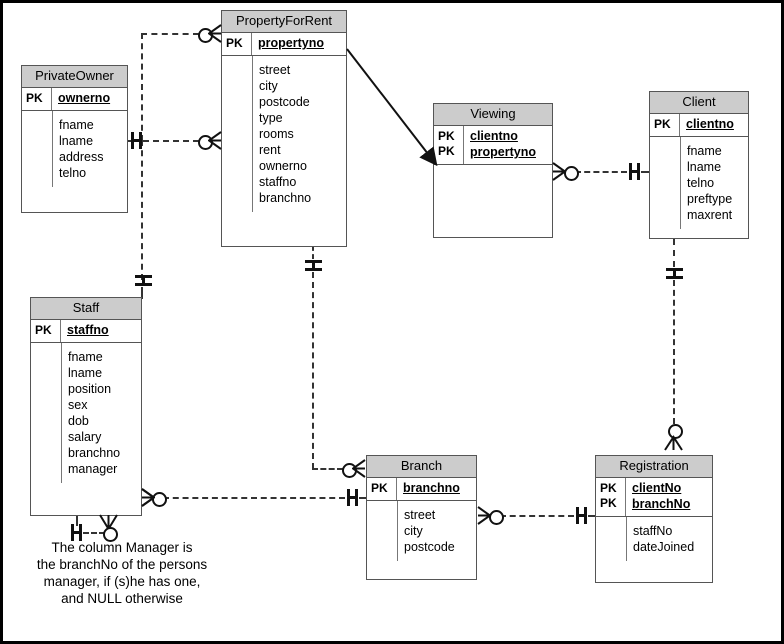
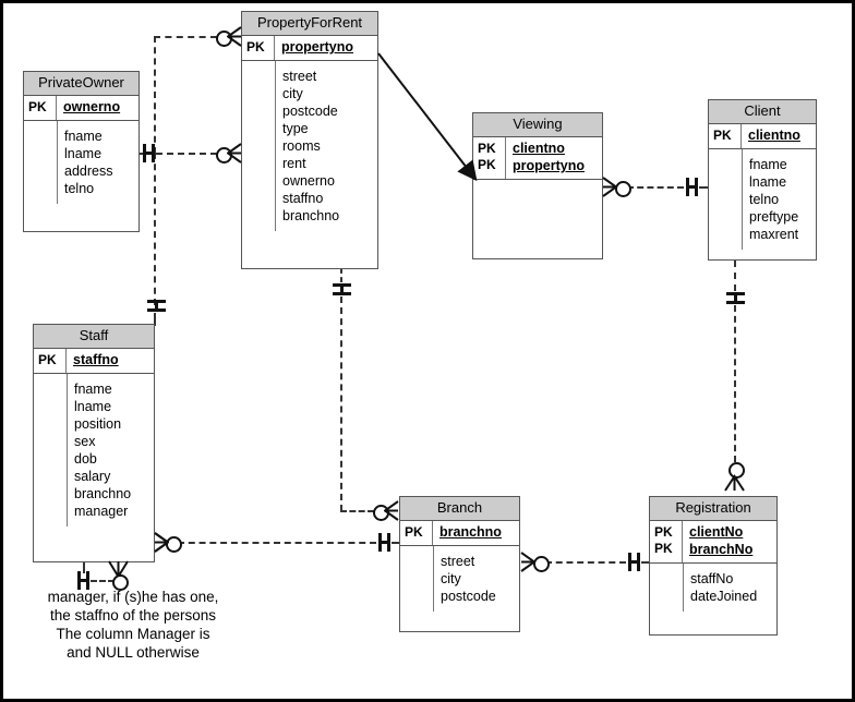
  PrivateOwner
  PK
  ownerno
  fname
  lname
  address
  telno
  PropertyForRent
  PK
  propertyno
  street
  city
  postcode
  type
  rooms
  rent
  ownerno
  staffno
  branchno
  Viewing
  PK
  PK
  clientno
  propertyno
  Client
  PK
  clientno
  fname
  lname
  telno
  preftype
  maxrent
  Staff
  PK
  staffno
  fname
  lname
  position
  sex
  dob
  salary
  branchno
  manager
  Branch
  PK
  branchno
  street
  city
  postcode
  Registration
  PK
  PK
  clientNo
  branchNo
  staffNo
  dateJoined
- The column Manager is
+ manager, if (s)he has one,
- the branchNo of the persons
+ the staffno of the persons
- manager, if (s)he has one,
+ The column Manager is
  and NULL otherwise
